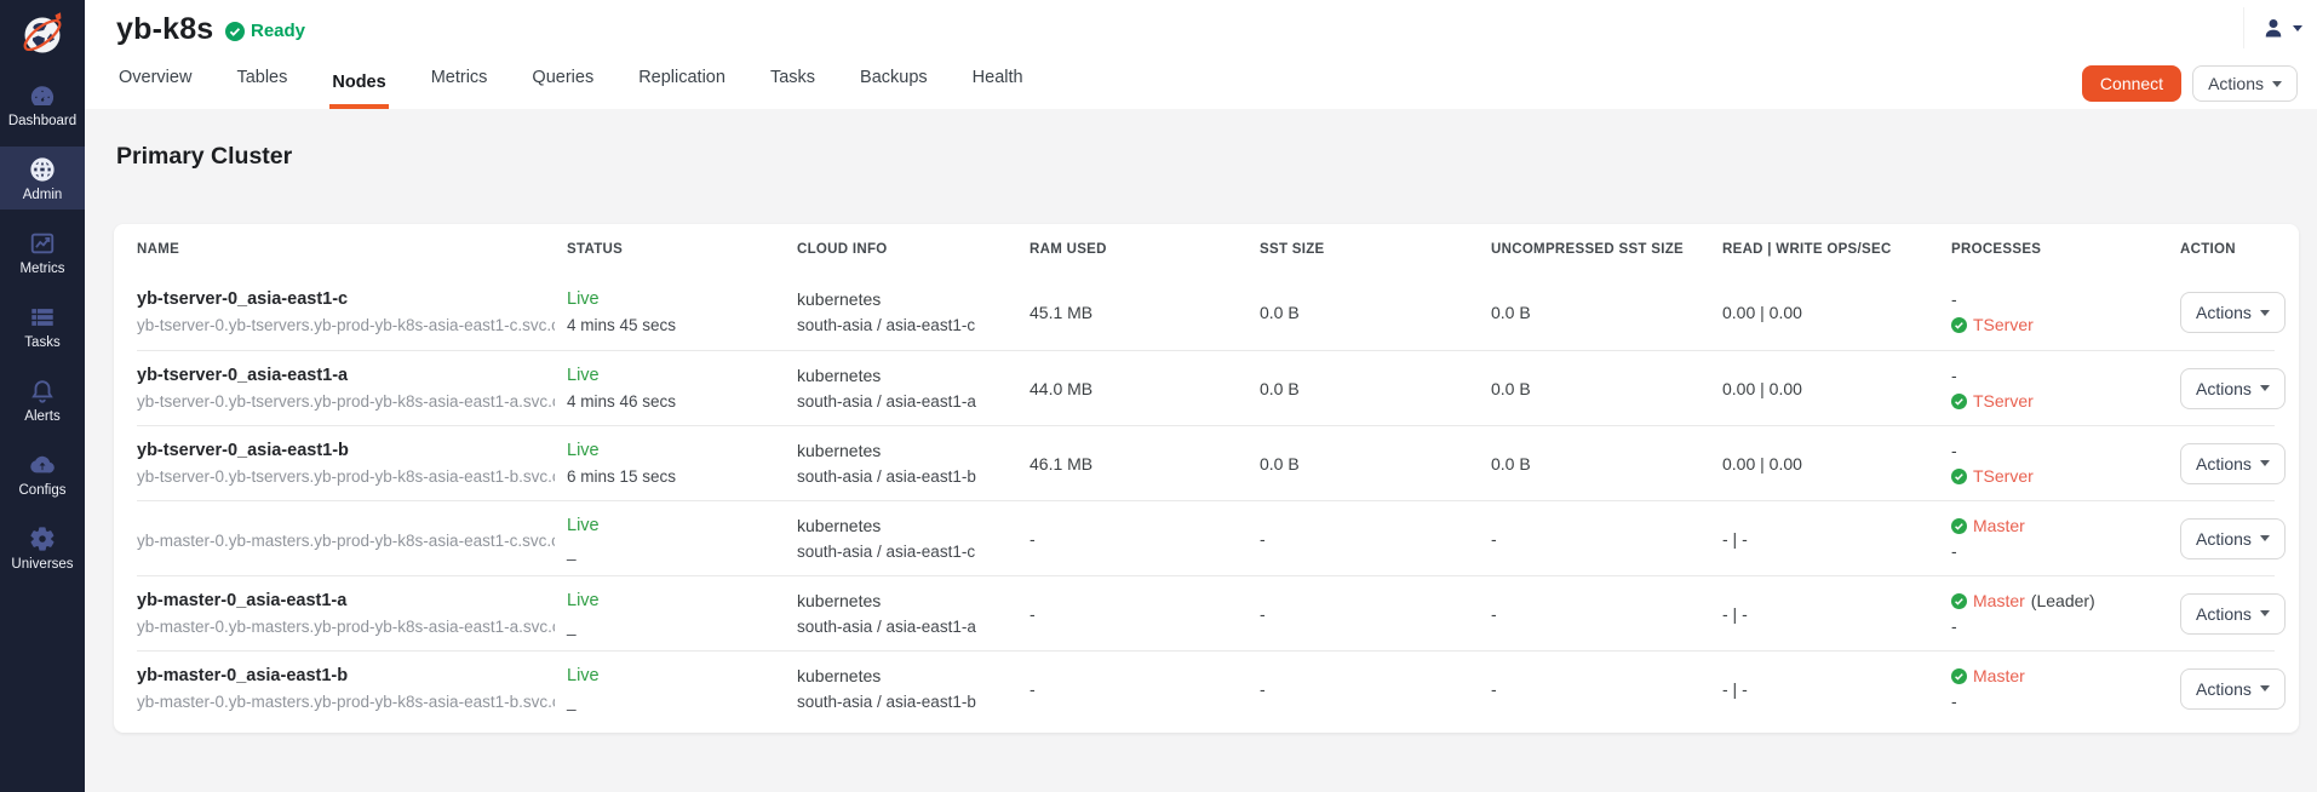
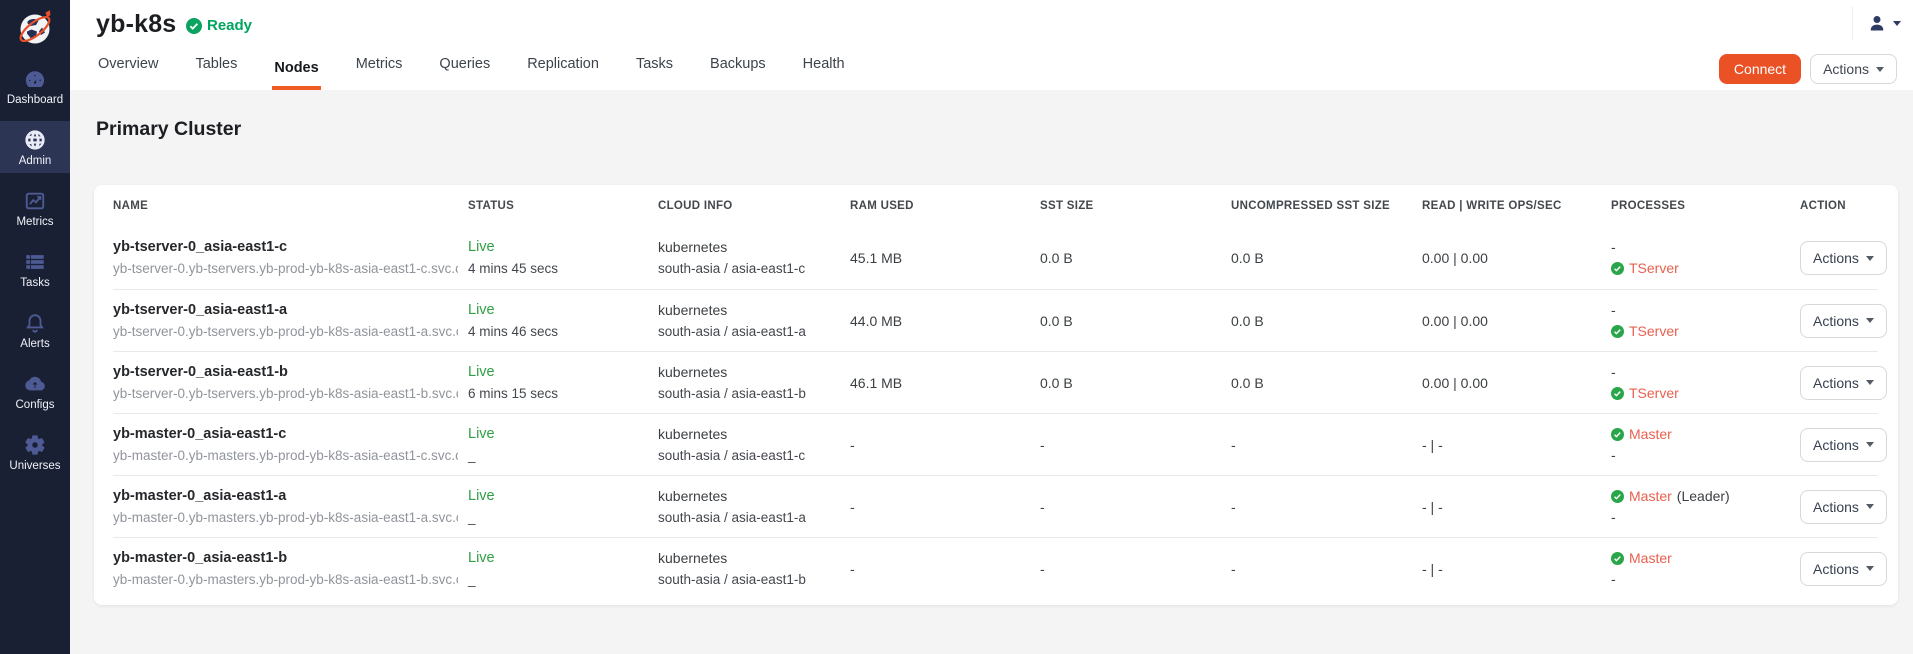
  Dashboard
  Admin
  Metrics
  Tasks
  Alerts
  Configs
  Universes
  yb-k8s
  Ready
  Overview
  Tables
  Nodes
  Metrics
  Queries
  Replication
  Tasks
  Backups
  Health
  Connect
  Actions
  Primary Cluster
  NAME
  STATUS
  CLOUD INFO
  RAM USED
  SST SIZE
  UNCOMPRESSED SST SIZE
  READ | WRITE OPS/SEC
  PROCESSES
  ACTION
  yb-tserver-0_asia-east1-c
  yb-tserver-0.yb-tservers.yb-prod-yb-k8s-asia-east1-c.svc.
  Live
  4 mins 45 secs
  kubernetes
  south-asia / asia-east1-c
  45.1 MB
  0.0 B
  0.0 B
  0.00 | 0.00
  -
  TServer
  Actions
  yb-tserver-0_asia-east1-a
  yb-tserver-0.yb-tservers.yb-prod-yb-k8s-asia-east1-a.svc.
  Live
  4 mins 46 secs
  kubernetes
  south-asia / asia-east1-a
  44.0 MB
  0.0 B
  0.0 B
  0.00 | 0.00
  -
  TServer
  Actions
  yb-tserver-0_asia-east1-b
  yb-tserver-0.yb-tservers.yb-prod-yb-k8s-asia-east1-b.svc.
  Live
  6 mins 15 secs
  kubernetes
  south-asia / asia-east1-b
  46.1 MB
  0.0 B
  0.0 B
  0.00 | 0.00
  -
  TServer
  Actions
+ yb-master-0_asia-east1-c
  yb-master-0.yb-masters.yb-prod-yb-k8s-asia-east1-c.svc.
  Live
  _
  kubernetes
  south-asia / asia-east1-c
  -
  -
  -
  - | -
  Master
  -
  Actions
  yb-master-0_asia-east1-a
  yb-master-0.yb-masters.yb-prod-yb-k8s-asia-east1-a.svc.
  Live
  _
  kubernetes
  south-asia / asia-east1-a
  -
  -
  -
  - | -
  Master
  (Leader)
  -
  Actions
  yb-master-0_asia-east1-b
  yb-master-0.yb-masters.yb-prod-yb-k8s-asia-east1-b.svc.
  Live
  _
  kubernetes
  south-asia / asia-east1-b
  -
  -
  -
  - | -
  Master
  -
  Actions
